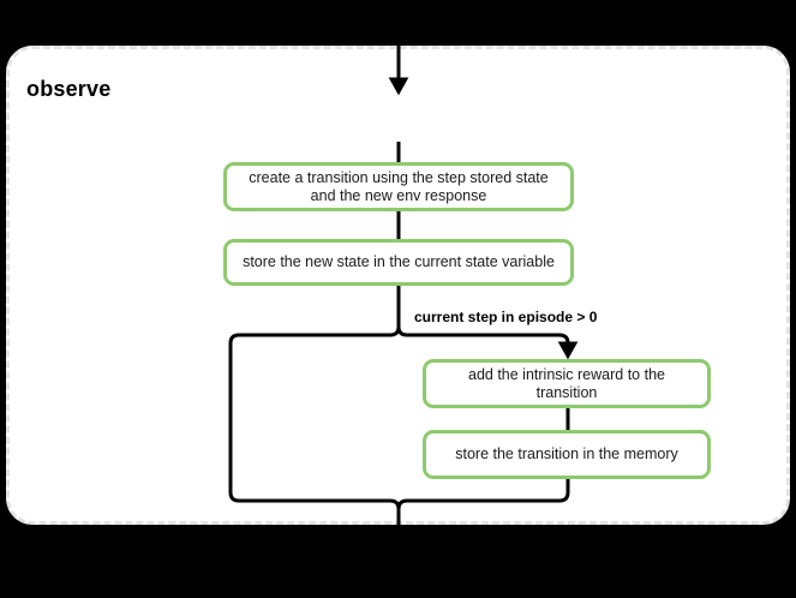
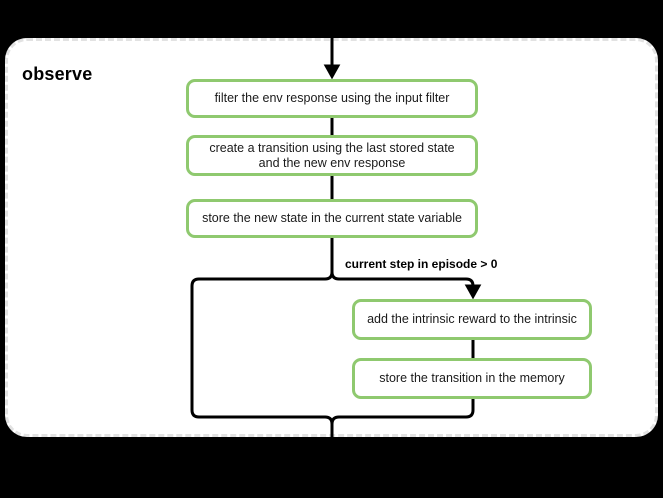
  observe
+ filter the env response using the input filter
- create a transition using the step stored state and the new env response
+ create a transition using the last stored state and the new env response
  store the new state in the current state variable
- add the intrinsic reward to the transition
+ add the intrinsic reward to the intrinsic
  store the transition in the memory
  current step in episode > 0
